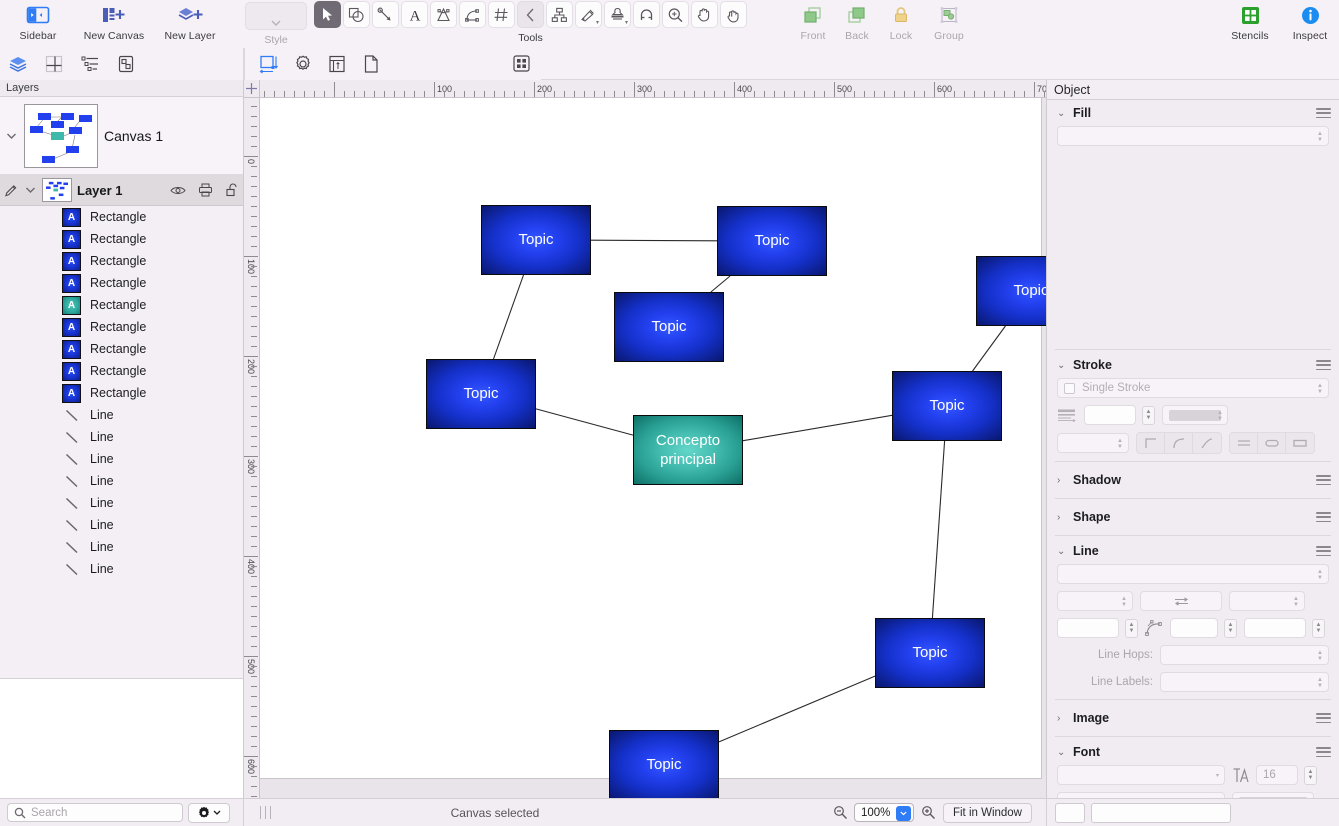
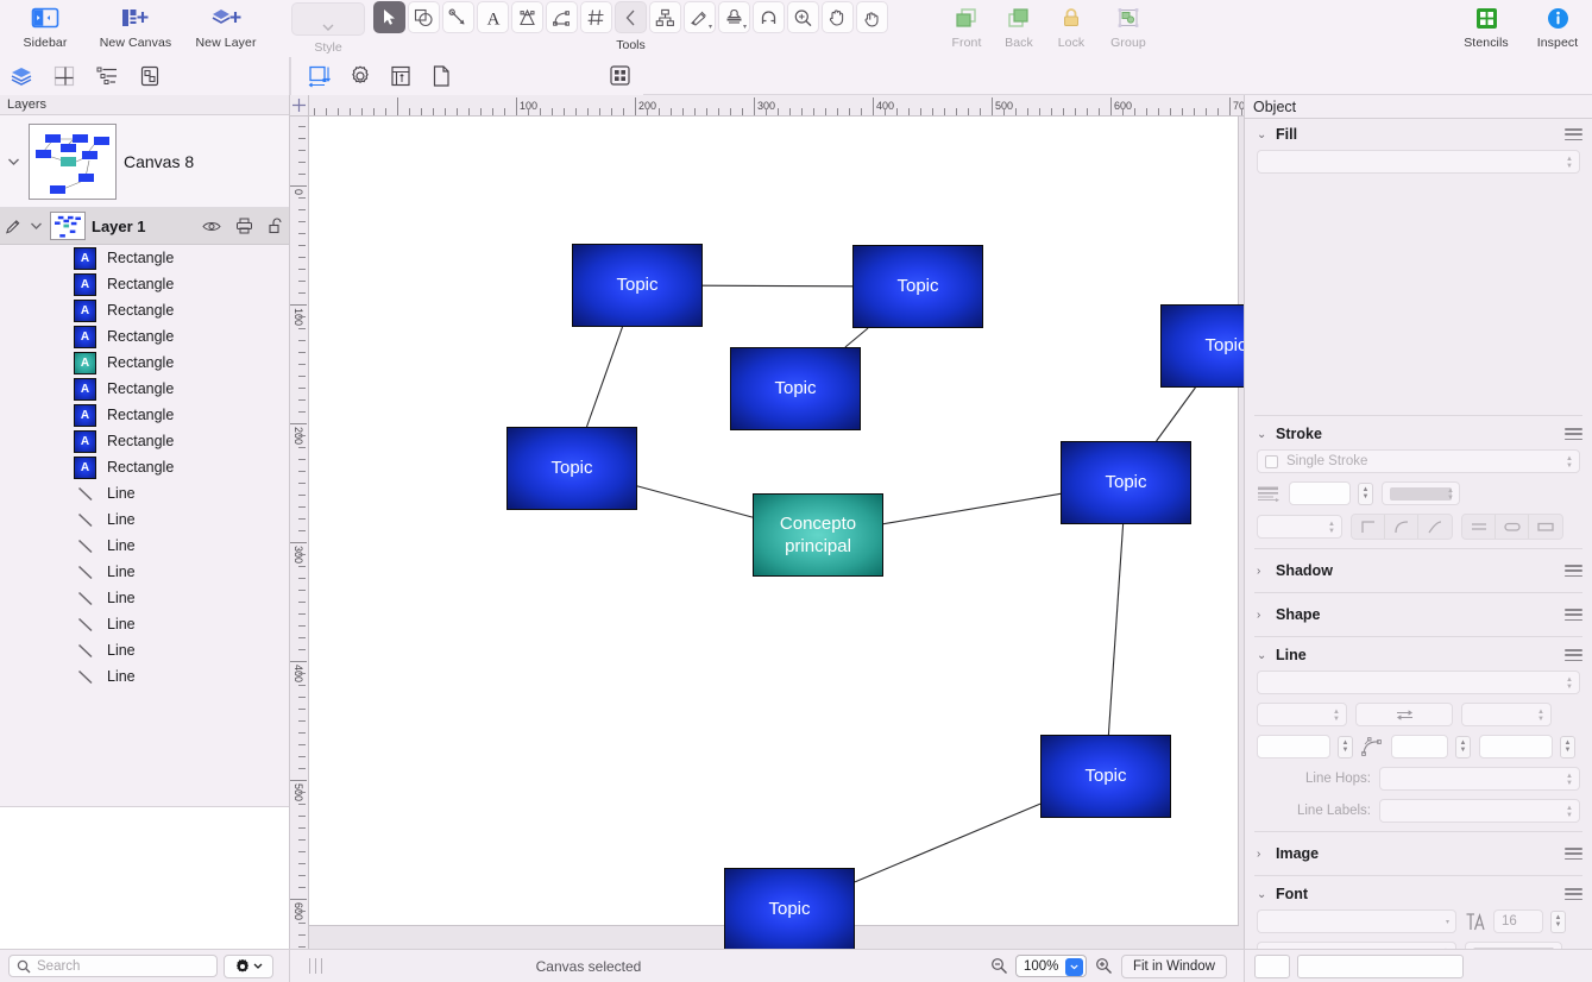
  Sidebar
  New Canvas
  New Layer
  Style
  A
  Tools
  Front
  Back
  Lock
  Group
  Stencils
  Inspect
  Layers
- Canvas 1
+ Canvas 8
  Layer 1
  A
  Rectangle
  A
  Rectangle
  A
  Rectangle
  A
  Rectangle
  A
  Rectangle
  A
  Rectangle
  A
  Rectangle
  A
  Rectangle
  A
  Rectangle
  Line
  Line
  Line
  Line
  Line
  Line
  Line
  Line
  100
  200
  300
  400
  500
  600
  Topic
  Topic
  Topic
  Topic
  Topic
  Topic
  Concepto principal
  Topic
  Topic
  Object
  ⌄
  Fill
  ⌄
  Stroke
  Single Stroke
  ›
  Shadow
  ›
  Shape
  ⌄
  Line
  Line Hops:
  Line Labels:
  ›
  Image
  ⌄
  Font
  16
  Search
  Canvas selected
  100%
  Fit in Window
